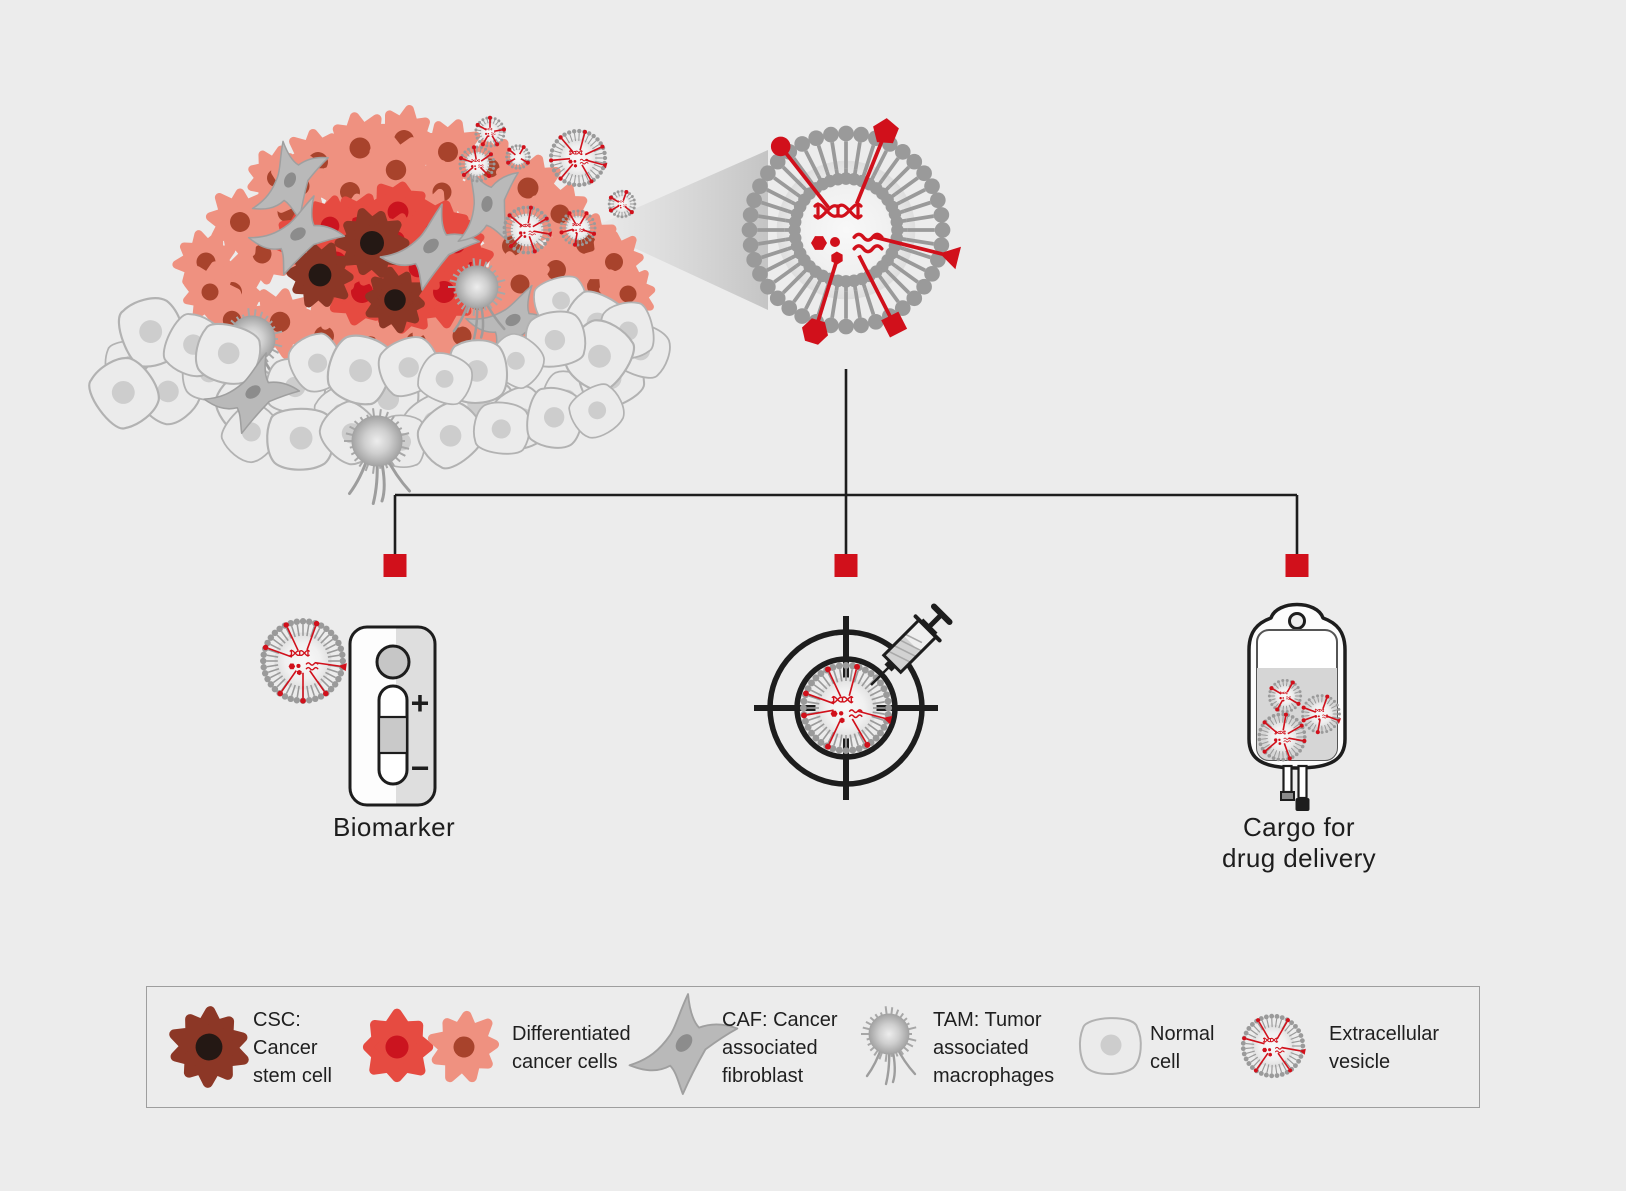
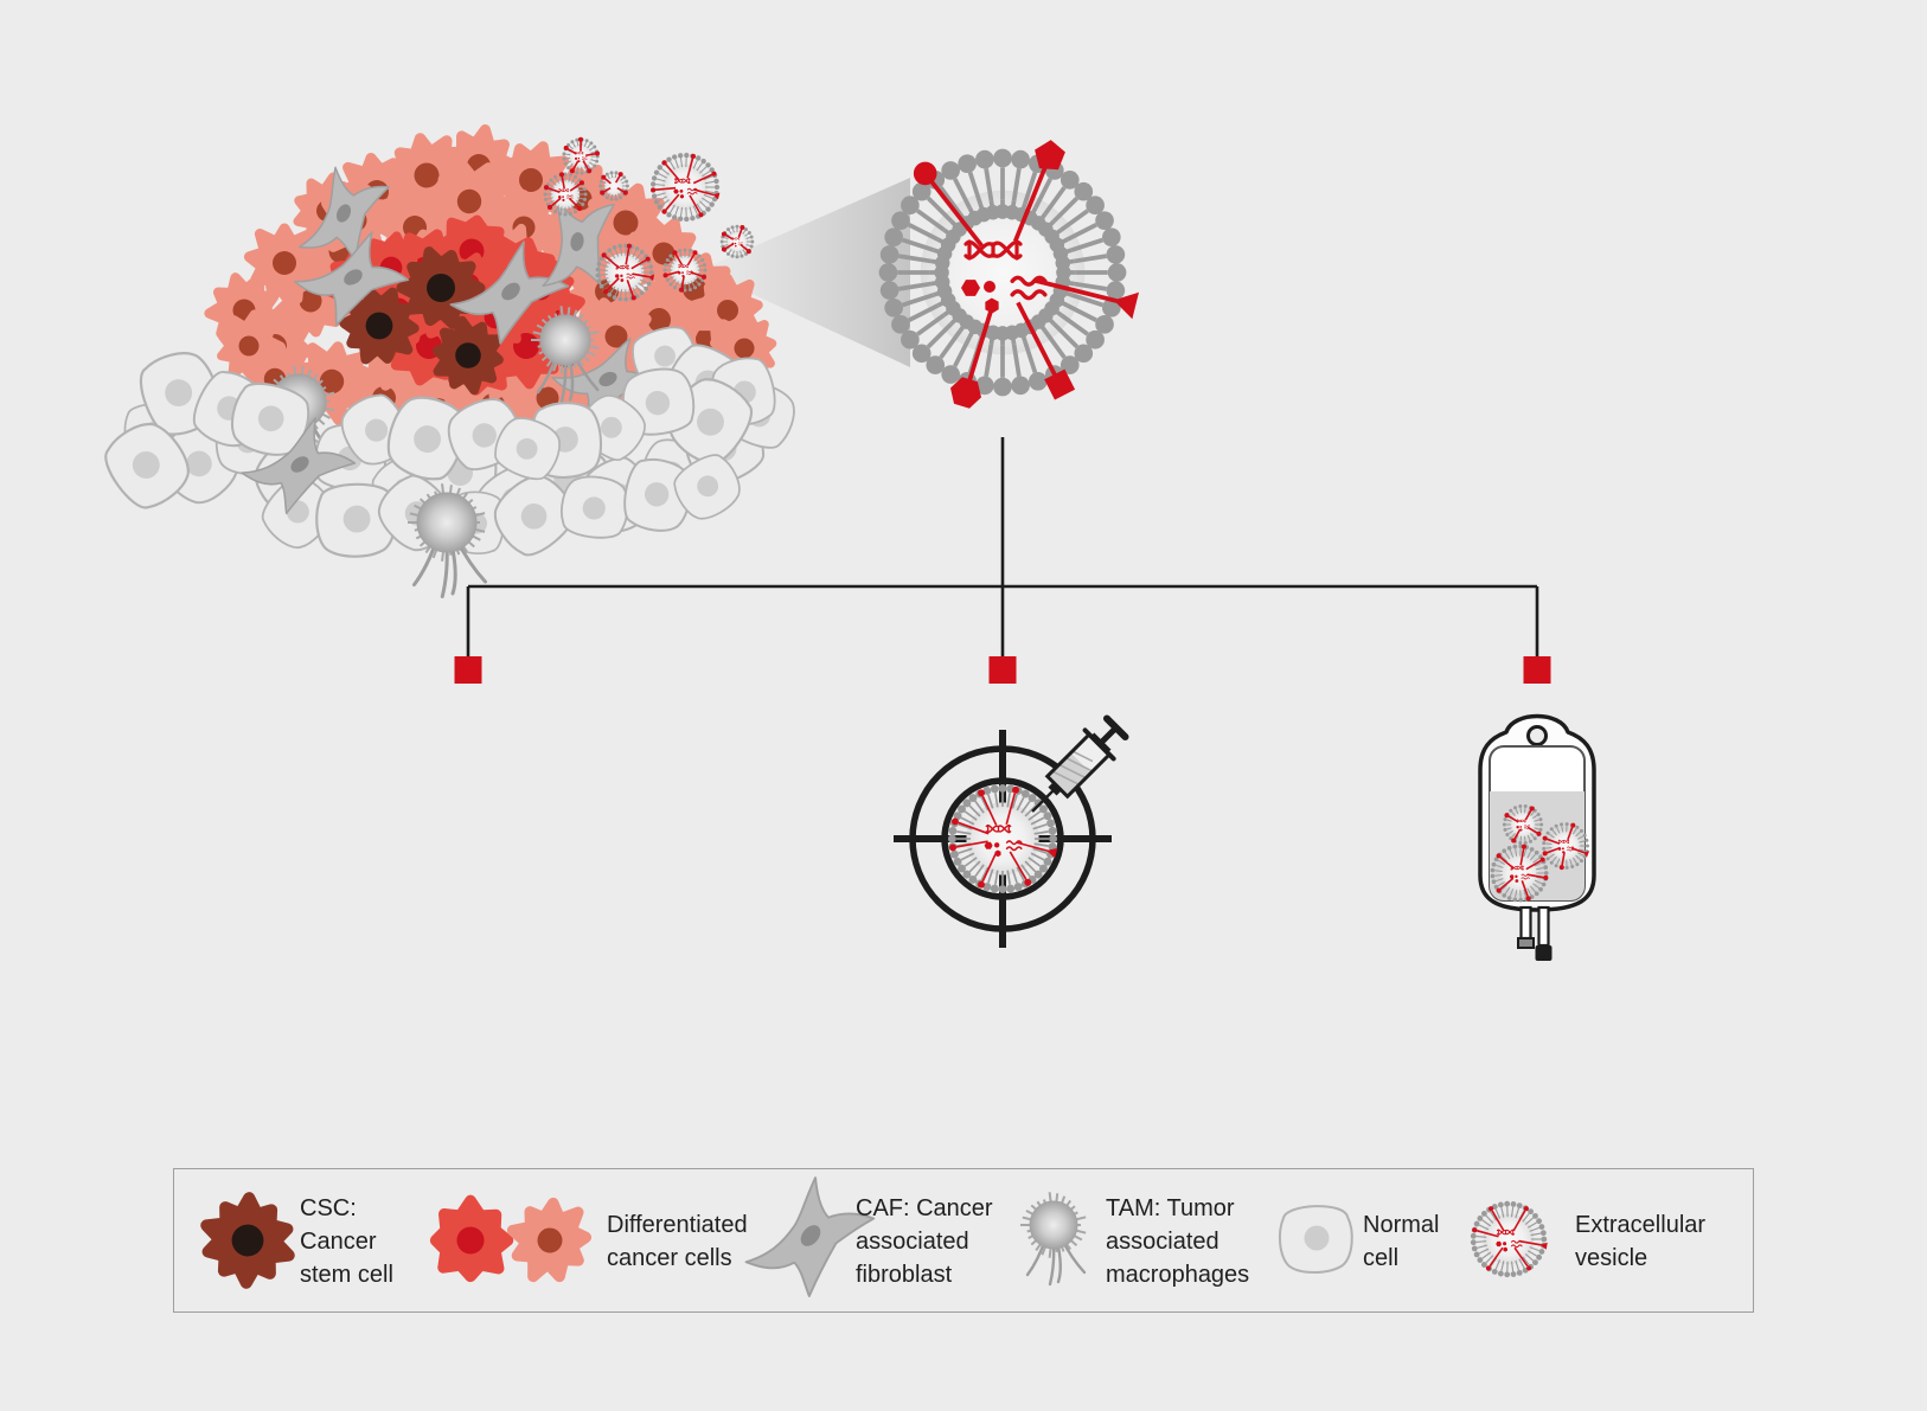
- +
- −
- Biomarker
- Cargo for
- drug delivery
  CSC:
  Cancer
  stem cell
  Differentiated
  cancer cells
  CAF: Cancer
  associated
  fibroblast
  TAM: Tumor
  associated
  macrophages
  Normal
  cell
  Extracellular
  vesicle
